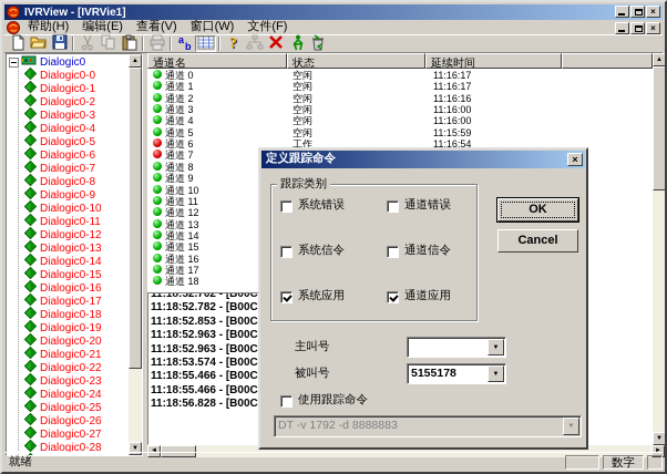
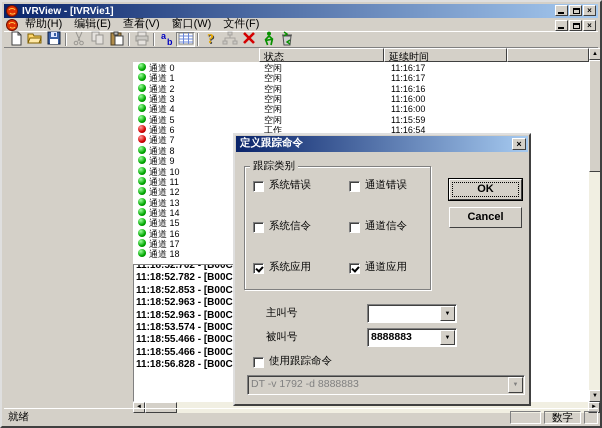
  IVRView - [IVRVie1]
  ×
  帮助(H)
  编辑(E)
  查看(V)
  窗口(W)
  文件(F)
  ×
  a
  b
  ?
- Dialogic0
- Dialogic0-0
- Dialogic0-1
- Dialogic0-2
- Dialogic0-3
- Dialogic0-4
- Dialogic0-5
- Dialogic0-6
- Dialogic0-7
- Dialogic0-8
- Dialogic0-9
- Dialogic0-10
- Dialogic0-11
- Dialogic0-12
- Dialogic0-13
- Dialogic0-14
- Dialogic0-15
- Dialogic0-16
- Dialogic0-17
- Dialogic0-18
- Dialogic0-19
- Dialogic0-20
- Dialogic0-21
- Dialogic0-22
- Dialogic0-23
- Dialogic0-24
- Dialogic0-25
- Dialogic0-26
- Dialogic0-27
- Dialogic0-28
- 通道名
  状态
  延续时间
  通道 0
  空闲
  11:16:17
  通道 1
  空闲
  11:16:17
  通道 2
  空闲
  11:16:16
  通道 3
  空闲
  11:16:00
  通道 4
  空闲
  11:16:00
  通道 5
  空闲
  11:15:59
  通道 6
  工作
  11:16:54
  通道 7
  通道 8
  通道 9
  通道 10
  通道 11
  通道 12
  通道 13
  通道 14
  通道 15
  通道 16
  通道 17
  通道 18
  11:18:52.702 - [B00C
  11:18:52.782 - [B00C
  11:18:52.853 - [B00C
  11:18:52.963 - [B00C
  11:18:52.963 - [B00C
  11:18:53.574 - [B00C
  11:18:55.466 - [B00C
  11:18:55.466 - [B00C
  11:18:56.828 - [B00C
  定义跟踪命令
  ×
  跟踪类别
  系统错误
  通道错误
  系统信令
  通道信令
  系统应用
  通道应用
  OK
  Cancel
  主叫号
  被叫号
- 5155178
+ 8888883
  使用跟踪命令
  DT -v 1792 -d 8888883
  就绪
  数字
